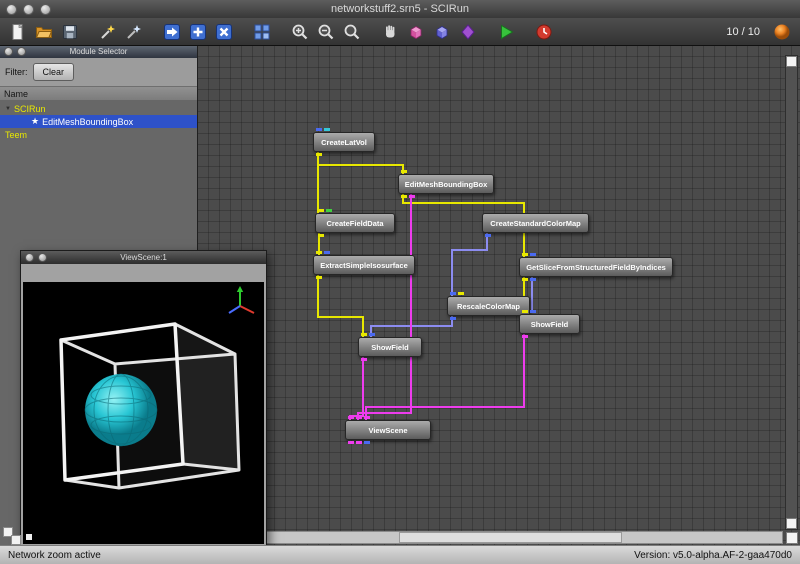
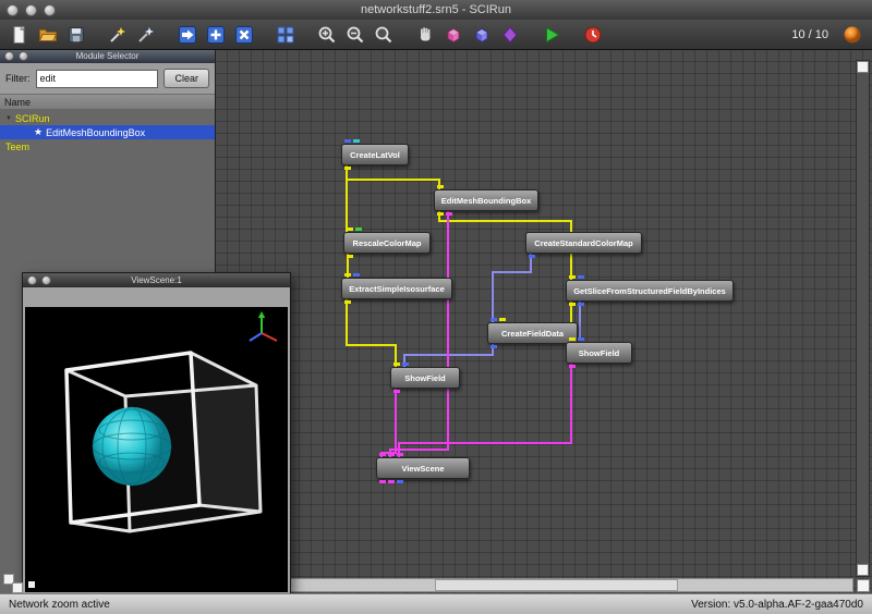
  networkstuff2.srn5 - SCIRun
  10 / 10
  CreateLatVol
  EditMeshBoundingBox
- CreateFieldData
+ RescaleColorMap
  CreateStandardColorMap
  ExtractSimpleIsosurface
  GetSliceFromStructuredFieldByIndices
- RescaleColorMap
+ CreateFieldData
  ShowField
  ShowField
  ViewScene
  Module Selector
  Filter:
+ edit
  Clear
  Name
  SCIRun
  ★
  EditMeshBoundingBox
  Teem
  ViewScene:1
  Network zoom active
  Version: v5.0-alpha.AF-2-gaa470d0
